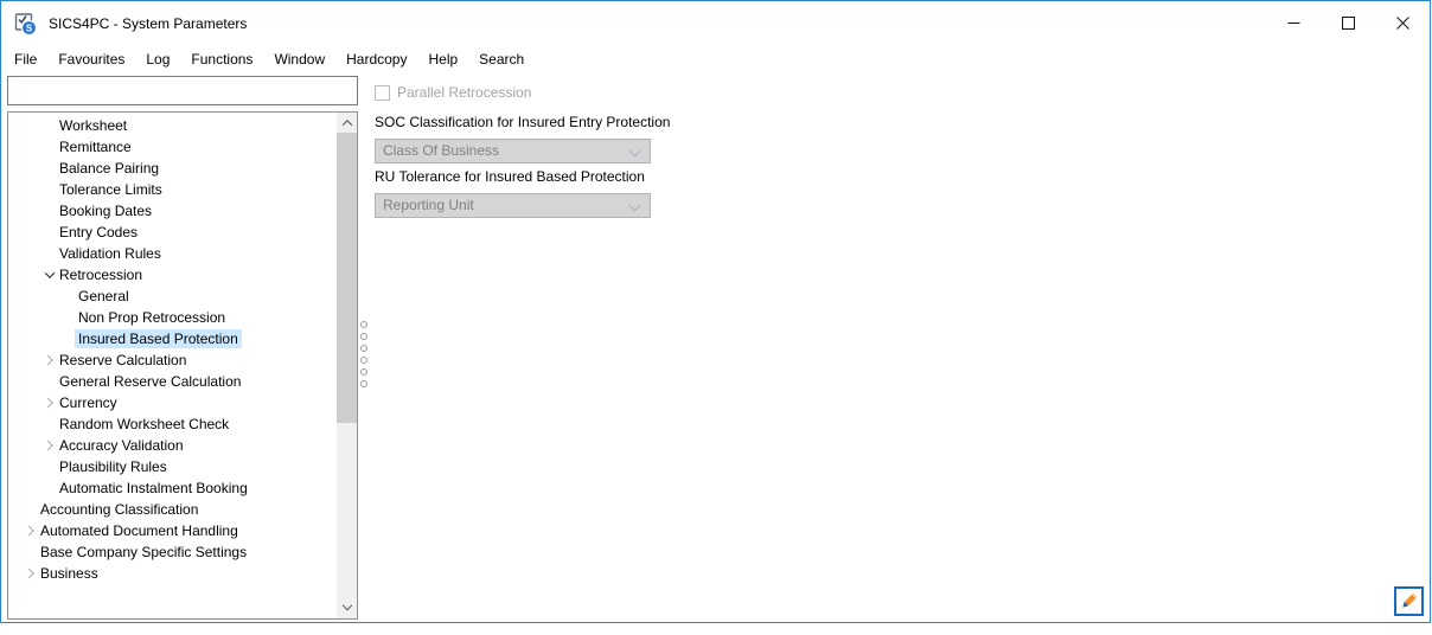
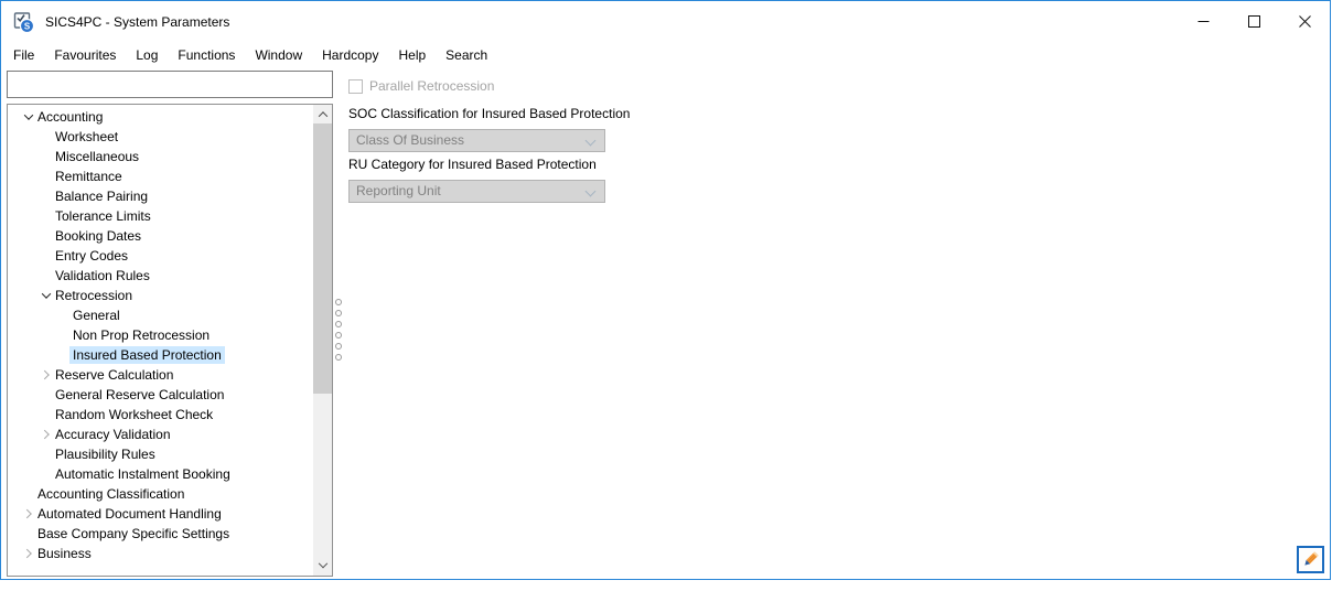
  S
  SICS4PC - System Parameters
  File
  Favourites
  Log
  Functions
  Window
  Hardcopy
  Help
  Search
+ Accounting
  Worksheet
+ Miscellaneous
  Remittance
  Balance Pairing
  Tolerance Limits
  Booking Dates
  Entry Codes
  Validation Rules
  Retrocession
  General
  Non Prop Retrocession
  Insured Based Protection
  Reserve Calculation
  General Reserve Calculation
- Currency
  Random Worksheet Check
  Accuracy Validation
  Plausibility Rules
  Automatic Instalment Booking
  Accounting Classification
  Automated Document Handling
  Base Company Specific Settings
  Business
  Parallel Retrocession
- SOC Classification for Insured Entry Protection
+ SOC Classification for Insured Based Protection
  Class Of Business
- RU Tolerance for Insured Based Protection
+ RU Category for Insured Based Protection
  Reporting Unit
